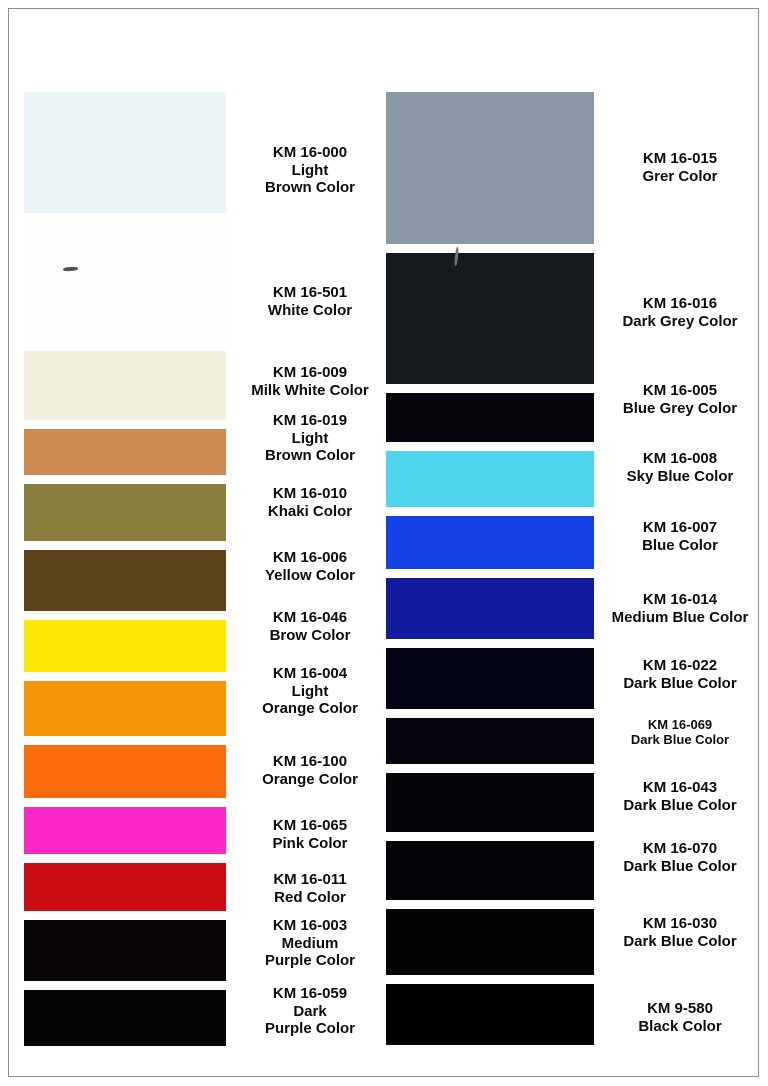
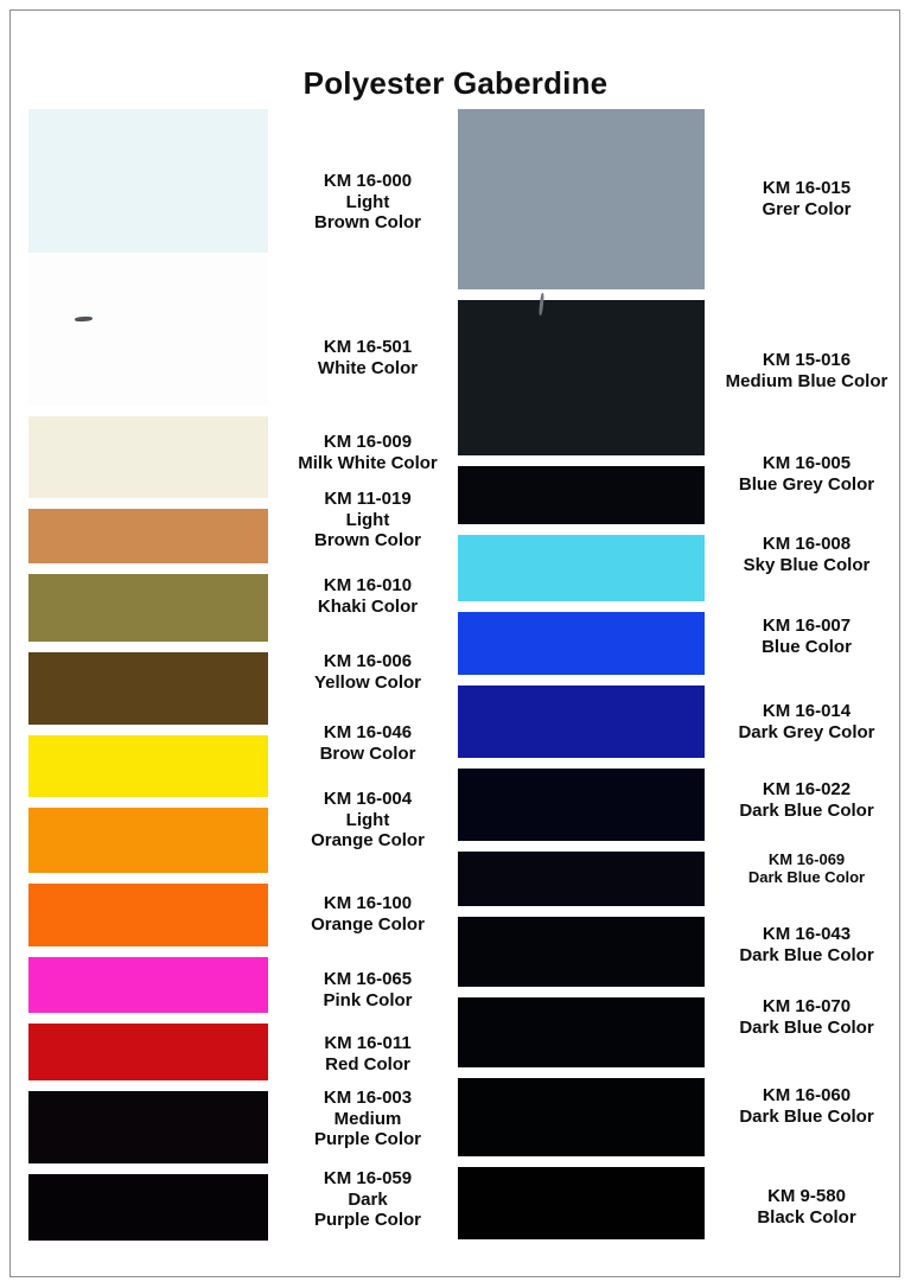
+ Polyester Gaberdine
  KM 16-000
  Light
  Brown Color
  KM 16-501
  White Color
  KM 16-009
  Milk White Color
- KM 16-019
+ KM 11-019
  Light
  Brown Color
  KM 16-010
  Khaki Color
  KM 16-006
  Yellow Color
  KM 16-046
  Brow Color
  KM 16-004
  Light
  Orange Color
  KM 16-100
  Orange Color
  KM 16-065
  Pink Color
  KM 16-011
  Red Color
  KM 16-003
  Medium
  Purple Color
  KM 16-059
  Dark
  Purple Color
  KM 16-015
  Grer Color
- KM 16-016
+ KM 15-016
- Dark Grey Color
+ Medium Blue Color
  KM 16-005
  Blue Grey Color
  KM 16-008
  Sky Blue Color
  KM 16-007
  Blue Color
  KM 16-014
- Medium Blue Color
+ Dark Grey Color
  KM 16-022
  Dark Blue Color
  KM 16-069
  Dark Blue Color
  KM 16-043
  Dark Blue Color
  KM 16-070
  Dark Blue Color
- KM 16-030
+ KM 16-060
  Dark Blue Color
  KM 9-580
  Black Color
